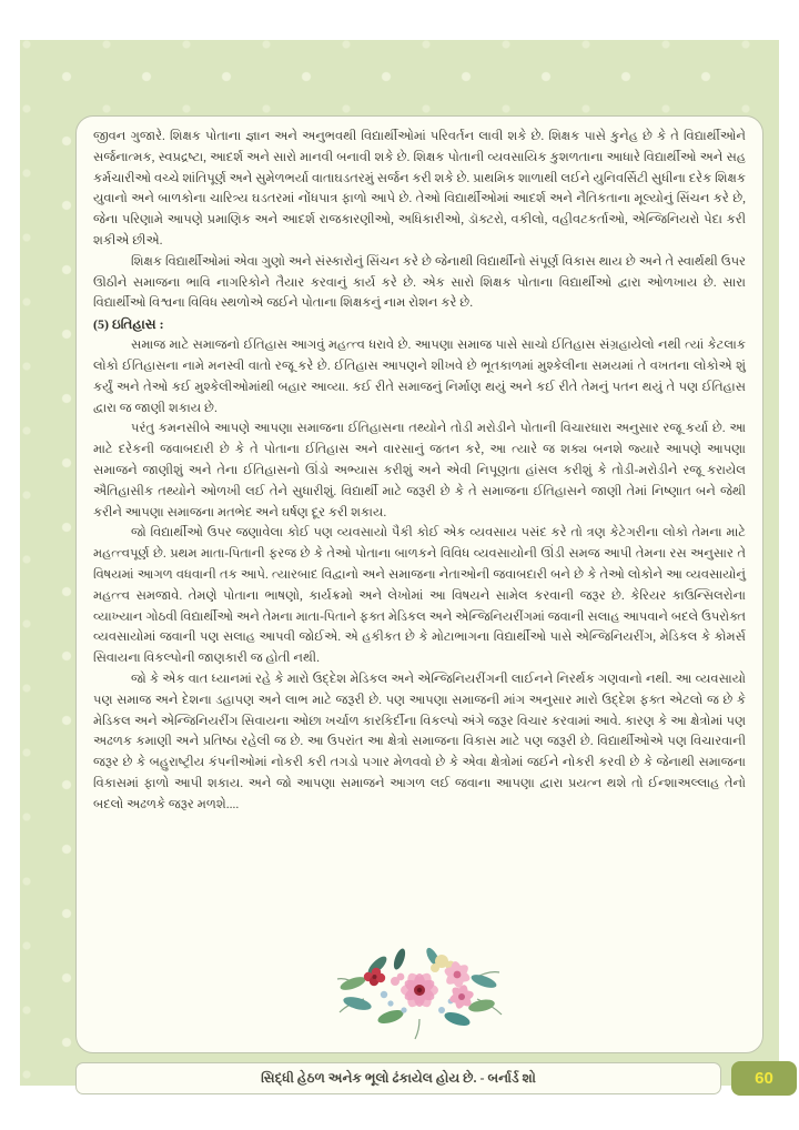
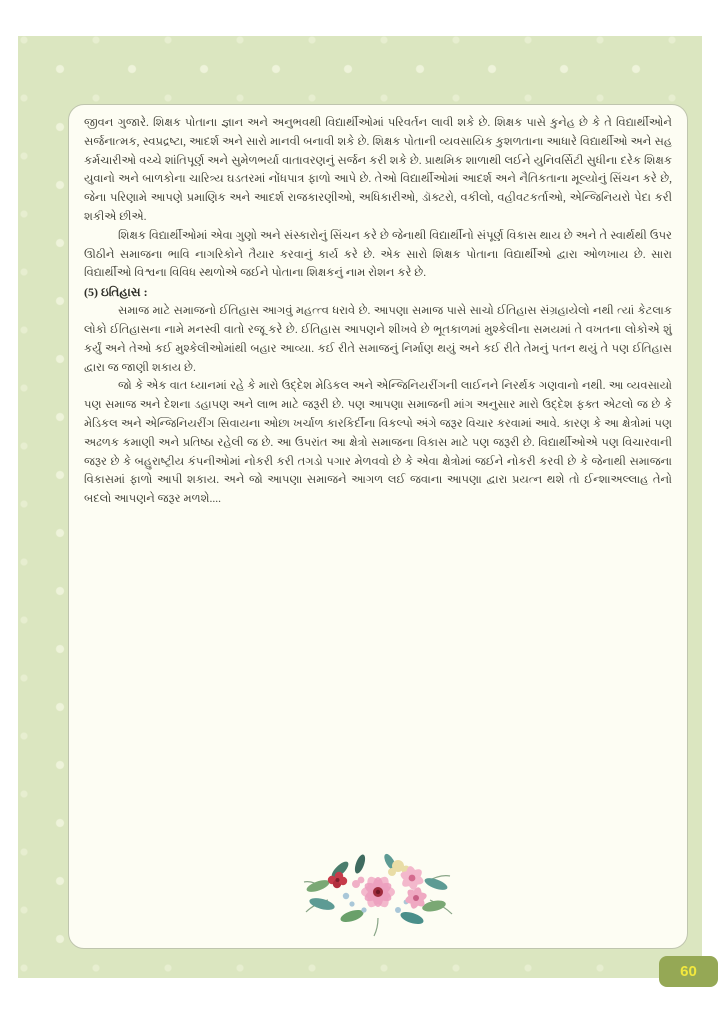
- જીવન ગુજારે. શિક્ષક પોતાના જ્ઞાન અને અનુભવથી વિદ્યાર્થીઓમાં પરિવર્તન લાવી શકે છે. શિક્ષક પાસે કુનેહ છે કે તે વિદ્યાર્થીઓને સર્જનાત્મક, સ્વપ્રદ્રષ્ટા, આદર્શ અને સારો માનવી બનાવી શકે છે. શિક્ષક પોતાની વ્યવસાયિક કુશળતાના આધારે વિદ્યાર્થીઓ અને સહ કર્મચારીઓ વચ્ચે શાંતિપૂર્ણ અને સુમેળભર્યા વાતાઘડતરમું સર્જન કરી શકે છે. પ્રાથમિક શાળાથી લઈને યુનિવર્સિટી સુધીના દરેક શિક્ષક યુવાનો અને બાળકોના ચારિત્ર્ય ઘડતરમાં નોંધપાત્ર ફાળો આપે છે. તેઓ વિદ્યાર્થીઓમાં આદર્શ અને નૈતિકતાના મૂલ્યોનું સિંચન કરે છે, જેના પરિણામે આપણે પ્રમાણિક અને આદર્શ રાજકારણીઓ, અધિકારીઓ, ડૉક્ટરો, વકીલો, વહીવટકર્તાઓ, એન્જિનિયરો પેદા કરી શકીએ છીએ.
+ જીવન ગુજારે. શિક્ષક પોતાના જ્ઞાન અને અનુભવથી વિદ્યાર્થીઓમાં પરિવર્તન લાવી શકે છે. શિક્ષક પાસે કુનેહ છે કે તે વિદ્યાર્થીઓને સર્જનાત્મક, સ્વપ્રદ્રષ્ટા, આદર્શ અને સારો માનવી બનાવી શકે છે. શિક્ષક પોતાની વ્યવસાયિક કુશળતાના આધારે વિદ્યાર્થીઓ અને સહ કર્મચારીઓ વચ્ચે શાંતિપૂર્ણ અને સુમેળભર્યા વાતાવરણનું સર્જન કરી શકે છે. પ્રાથમિક શાળાથી લઈને યુનિવર્સિટી સુધીના દરેક શિક્ષક યુવાનો અને બાળકોના ચારિત્ર્ય ઘડતરમાં નોંધપાત્ર ફાળો આપે છે. તેઓ વિદ્યાર્થીઓમાં આદર્શ અને નૈતિકતાના મૂલ્યોનું સિંચન કરે છે, જેના પરિણામે આપણે પ્રમાણિક અને આદર્શ રાજકારણીઓ, અધિકારીઓ, ડૉક્ટરો, વકીલો, વહીવટકર્તાઓ, એન્જિનિયરો પેદા કરી શકીએ છીએ.
  શિક્ષક વિદ્યાર્થીઓમાં એવા ગુણો અને સંસ્કારોનું સિંચન કરે છે જેનાથી વિદ્યાર્થીનો સંપૂર્ણ વિકાસ થાય છે અને તે સ્વાર્થથી ઉપર ઊઠીને સમાજના ભાવિ નાગરિકોને તૈયાર કરવાનું કાર્ય કરે છે. એક સારો શિક્ષક પોતાના વિદ્યાર્થીઓ દ્વારા ઓળખાય છે. સારા વિદ્યાર્થીઓ વિશ્વના વિવિધ સ્થળોએ જઈને પોતાના શિક્ષકનું નામ રોશન કરે છે.
  (5) ઇતિહાસ :
  સમાજ માટે સમાજનો ઈતિહાસ આગવું મહત્ત્વ ધરાવે છે. આપણા સમાજ પાસે સાચો ઈતિહાસ સંગ્રહાયેલો નથી ત્યાં કેટલાક લોકો ઈતિહાસના નામે મનસ્વી વાતો રજૂ કરે છે. ઈતિહાસ આપણને શીખવે છે ભૂતકાળમાં મુશ્કેલીના સમયમાં તે વખતના લોકોએ શું કર્યું અને તેઓ કઈ મુશ્કેલીઓમાંથી બહાર આવ્યા. કઈ રીતે સમાજનું નિર્માણ થયું અને કઈ રીતે તેમનું પતન થયું તે પણ ઈતિહાસ દ્વારા જ જાણી શકાય છે.
- પરંતુ કમનસીબે આપણે આપણા સમાજના ઈતિહાસના તથ્યોને તોડી મરોડીને પોતાની વિચારધારા અનુસાર રજૂ કર્યા છે. આ માટે દરેકની જવાબદારી છે કે તે પોતાના ઈતિહાસ અને વારસાનું જતન કરે, આ ત્યારે જ શક્ય બનશે જ્યારે આપણે આપણા સમાજને જાણીશું અને તેના ઈતિહાસનો ઊંડો અભ્યાસ કરીશું અને એવી નિપૂણતા હાંસલ કરીશું કે તોડી-મરોડીને રજૂ કરાયેલ ઐતિહાસીક તથ્યોને ઓળખી લઈ તેને સુધારીશું. વિદ્યાર્થી માટે જરૂરી છે કે તે સમાજના ઈતિહાસને જાણી તેમાં નિષ્ણાત બને જેથી કરીને આપણા સમાજના મતભેદ અને ઘર્ષણ દૂર કરી શકાય.
- જો વિદ્યાર્થીઓ ઉપર જણાવેલા કોઈ પણ વ્યવસાયો પૈકી કોઈ એક વ્યવસાય પસંદ કરે તો ત્રણ કેટેગરીના લોકો તેમના માટે મહત્ત્વપૂર્ણ છે. પ્રથમ માતા-પિતાની ફરજ છે કે તેઓ પોતાના બાળકને વિવિધ વ્યવસાયોની ઊંડી સમજ આપી તેમના રસ અનુસાર તે વિષયમાં આગળ વધવાની તક આપે. ત્યારબાદ વિદ્વાનો અને સમાજના નેતાઓની જવાબદારી બને છે કે તેઓ લોકોને આ વ્યવસાયોનું મહત્ત્વ સમજાવે. તેમણે પોતાના ભાષણો, કાર્યક્રમો અને લેખોમાં આ વિષયને સામેલ કરવાની જરૂર છે. કેરિયર કાઉન્સિલરોના વ્યાખ્યાન ગોઠવી વિદ્યાર્થીઓ અને તેમના માતા-પિતાને ફક્ત મેડિકલ અને એન્જિનિયરીંગમાં જવાની સલાહ આપવાને બદલે ઉપરોક્ત વ્યવસાયોમાં જવાની પણ સલાહ આપવી જોઈએ. એ હકીકત છે કે મોટાભાગના વિદ્યાર્થીઓ પાસે એન્જિનિયરીંગ, મેડિકલ કે કોમર્સ સિવાયના વિકલ્પોની જાણકારી જ હોતી નથી.
- જો કે એક વાત ધ્યાનમાં રહે કે મારો ઉદ્દેશ મેડિકલ અને એન્જિનિયરીંગની લાઈનને નિરર્થક ગણવાનો નથી. આ વ્યવસાયો પણ સમાજ અને દેશના ડહાપણ અને લાભ માટે જરૂરી છે. પણ આપણા સમાજની માંગ અનુસાર મારો ઉદ્દેશ ફક્ત એટલો જ છે કે મેડિકલ અને એન્જિનિયરીંગ સિવાયના ઓછા ખર્ચાળ કારકિર્દીના વિકલ્પો અંગે જરૂર વિચાર કરવામાં આવે. કારણ કે આ ક્ષેત્રોમાં પણ અઢળક કમાણી અને પ્રતિષ્ઠા રહેલી જ છે. આ ઉપરાંત આ ક્ષેત્રો સમાજના વિકાસ માટે પણ જરૂરી છે. વિદ્યાર્થીઓએ પણ વિચારવાની જરૂર છે કે બહુરાષ્ટ્રીય કંપનીઓમાં નોકરી કરી તગડો પગાર મેળવવો છે કે એવા ક્ષેત્રોમાં જઈને નોકરી કરવી છે કે જેનાથી સમાજના વિકાસમાં ફાળો આપી શકાય. અને જો આપણા સમાજને આગળ લઈ જવાના આપણા દ્વારા પ્રયત્ન થશે તો ઈન્શાઅલ્લાહ તેનો બદલો અઢળકે જરૂર મળશે....
+ જો કે એક વાત ધ્યાનમાં રહે કે મારો ઉદ્દેશ મેડિકલ અને એન્જિનિયરીંગની લાઈનને નિરર્થક ગણવાનો નથી. આ વ્યવસાયો પણ સમાજ અને દેશના ડહાપણ અને લાભ માટે જરૂરી છે. પણ આપણા સમાજની માંગ અનુસાર મારો ઉદ્દેશ ફક્ત એટલો જ છે કે મેડિકલ અને એન્જિનિયરીંગ સિવાયના ઓછા ખર્ચાળ કારકિર્દીના વિકલ્પો અંગે જરૂર વિચાર કરવામાં આવે. કારણ કે આ ક્ષેત્રોમાં પણ અઢળક કમાણી અને પ્રતિષ્ઠા રહેલી જ છે. આ ઉપરાંત આ ક્ષેત્રો સમાજના વિકાસ માટે પણ જરૂરી છે. વિદ્યાર્થીઓએ પણ વિચારવાની જરૂર છે કે બહુરાષ્ટ્રીય કંપનીઓમાં નોકરી કરી તગડો પગાર મેળવવો છે કે એવા ક્ષેત્રોમાં જઈને નોકરી કરવી છે કે જેનાથી સમાજના વિકાસમાં ફાળો આપી શકાય. અને જો આપણા સમાજને આગળ લઈ જવાના આપણા દ્વારા પ્રયત્ન થશે તો ઈન્શાઅલ્લાહ તેનો બદલો આપણને જરૂર મળશે....
- સિદ્ધી હેઠળ અનેક ભૂલો ઢંકાયેલ હોય છે. - બર્નાર્ડ શો
  60
